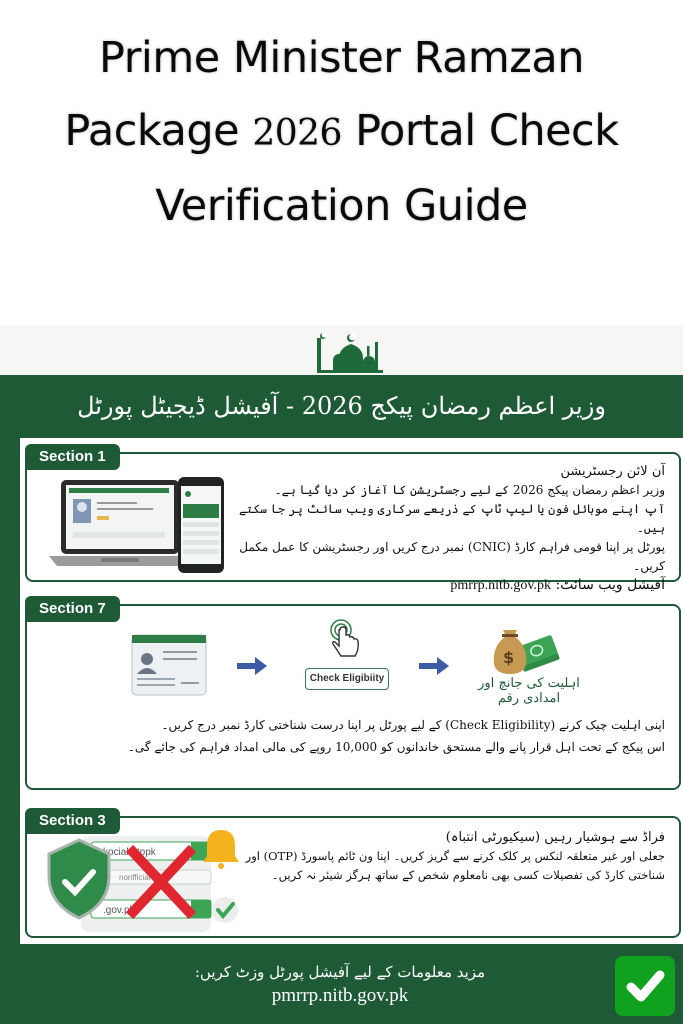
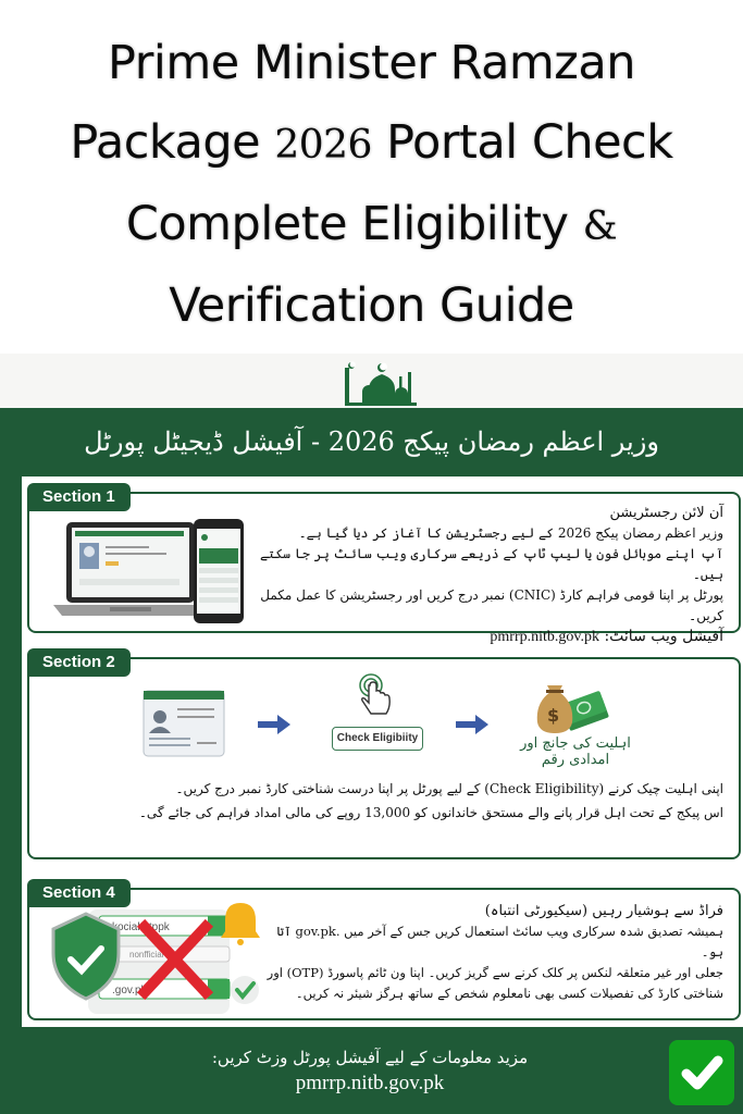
  Prime Minister Ramzan
  Package 2026 Portal Check
+ Complete Eligibility &
  Verification Guide
  وزیر اعظم رمضان پیکج 2026 - آفیشل ڈیجیٹل پورٹل
  Section 1
  آن لائن رجسٹریشن
  وزیر اعظم رمضان پیکج 2026 کے لیے رجسٹریشن کا آغاز کر دی گیا ہے۔
  آپ اپنے موبائل فون ی لیپ ٹپ کے ذریعے سرکاری ویب سائٹ پر جا سکتے ہیں۔
  پورٹل پر اپنا قومی فراہم کارڈ (CNIC) نمبر درج کریں اور رجسٹریشن کا عمل مکمل کریں۔
  آفیشل ویب سائٹ: pmrrp.nitb.gov.pk
- Section 7
+ Section 2
  Check Eligibiity
  $
  اہلیت کی جانچ اور امدادی رقم
  اپنی اہلیت چیک کرنے (Check Eligibility) کے لیے پورٹل پر اپنا درست شناختی کارڈ نمبر درج کریں۔
- اس پیکج کے تحت اہل قرار پانے والے مستحق خاندانوں کو 10,000 روپے کی مالی امداد فراہم کی جائے گی۔
+ اس پیکج کے تحت اہل قرار پانے والے مستحق خاندانوں کو 13,000 روپے کی مالی امداد فراہم کی جائے گی۔
- Section 3
+ Section 4
  nonfficial
  .gov.p
  فراڈ سے ہوشیار رہیں (سیکیورٹی انتباہ)
+ ہمیشہ تصدیق شدہ سرکاری ویب سائٹ استعمال کریں جس کے آخر میں .gov.pk آت ہو۔
  جعلی اور غیر متعلقہ لنکس پر کلک کرنے سے گریز کریں۔ اپنا ون ٹائم پاسورڈ (OTP) اور
  شناختی کارڈ کی تفصیلات کسی بھی نامعلوم شخص کے ساتھ ہرگز شیئر نہ کریں۔
  مزید معلومات کے لیے آفیشل پورٹل وزٹ کریں:
  pmrrp.nitb.gov.pk
